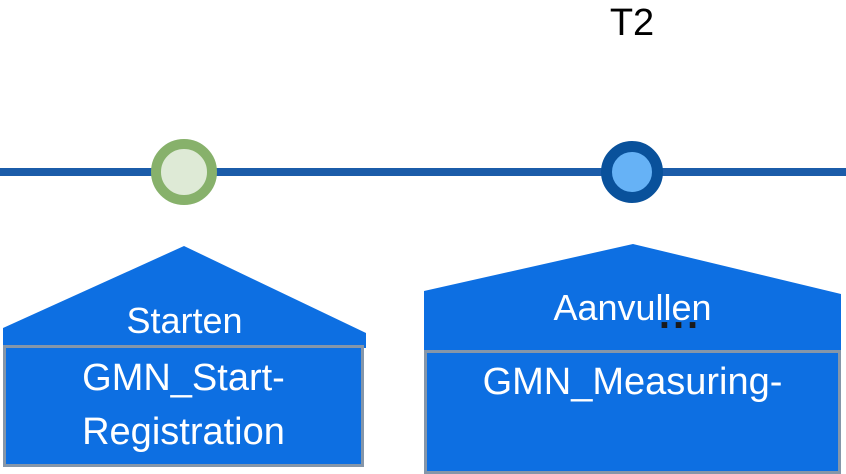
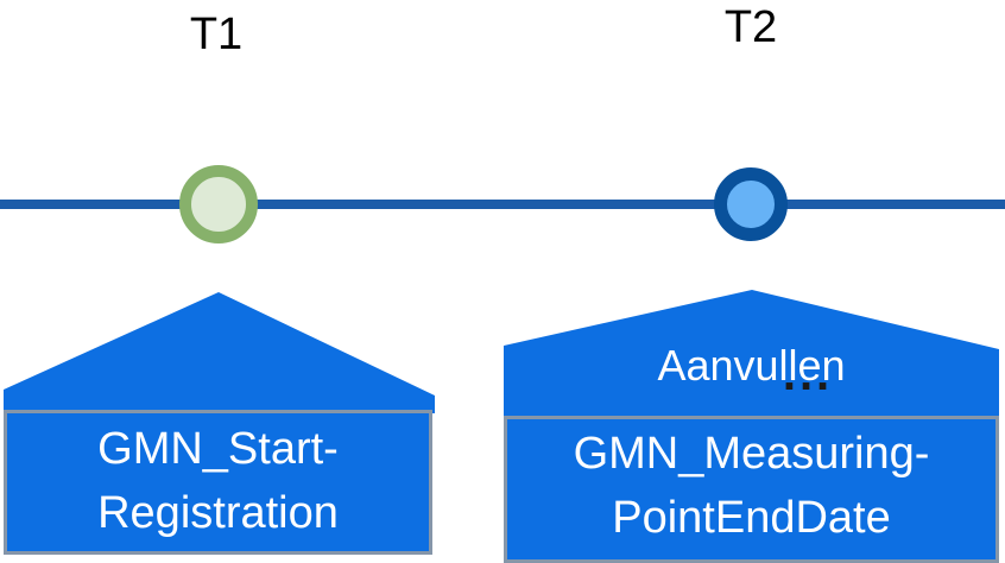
+ T1
  T2
- Starten
  Aanvullen
  ...
  GMN_Start-
  Registration
  GMN_Measuring-
+ PointEndDate
